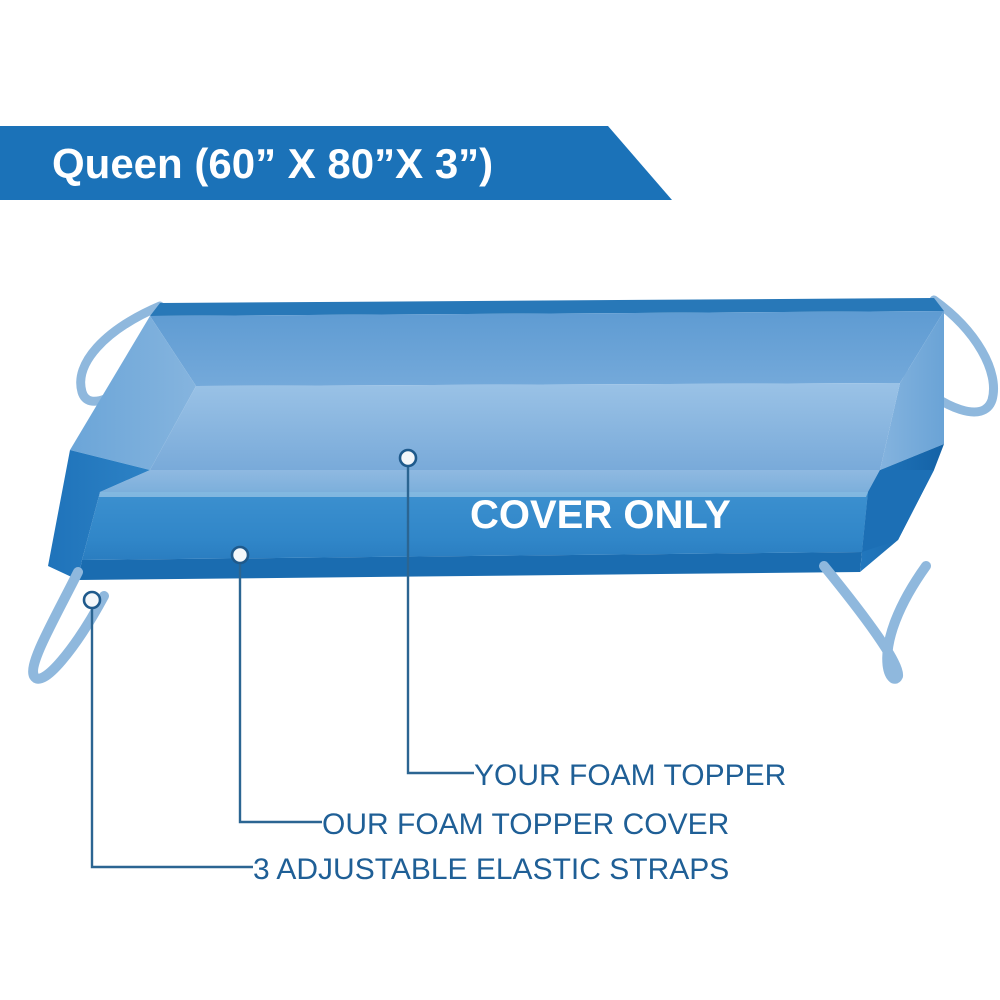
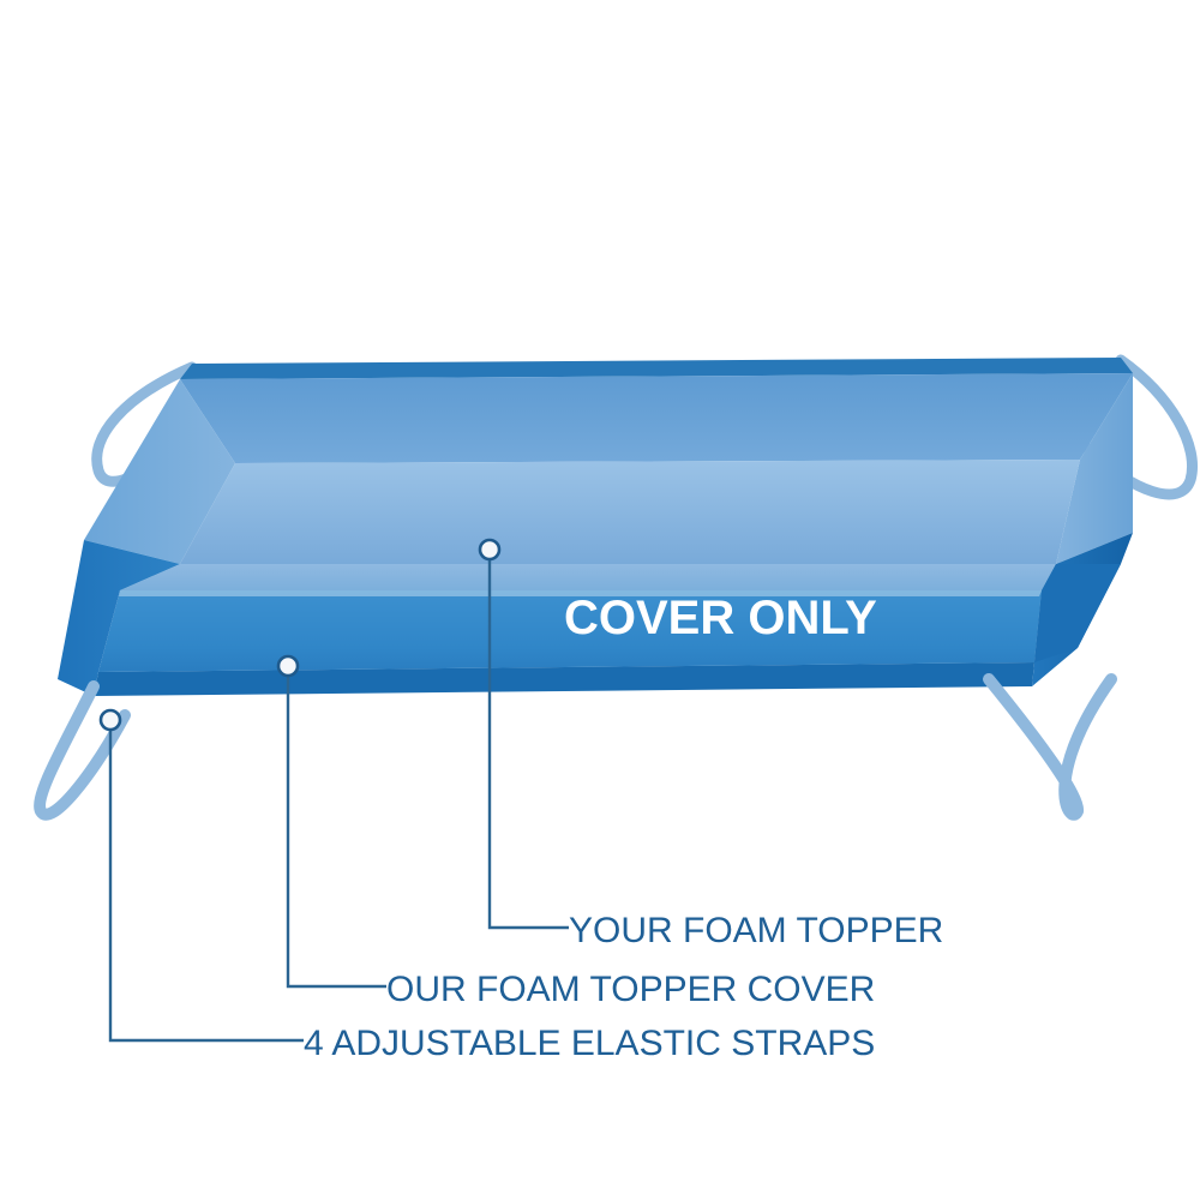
- Queen (60” X 80”X 3”)
  COVER ONLY
  YOUR FOAM TOPPER
  OUR FOAM TOPPER COVER
- 3 ADJUSTABLE ELASTIC STRAPS
+ 4 ADJUSTABLE ELASTIC STRAPS
